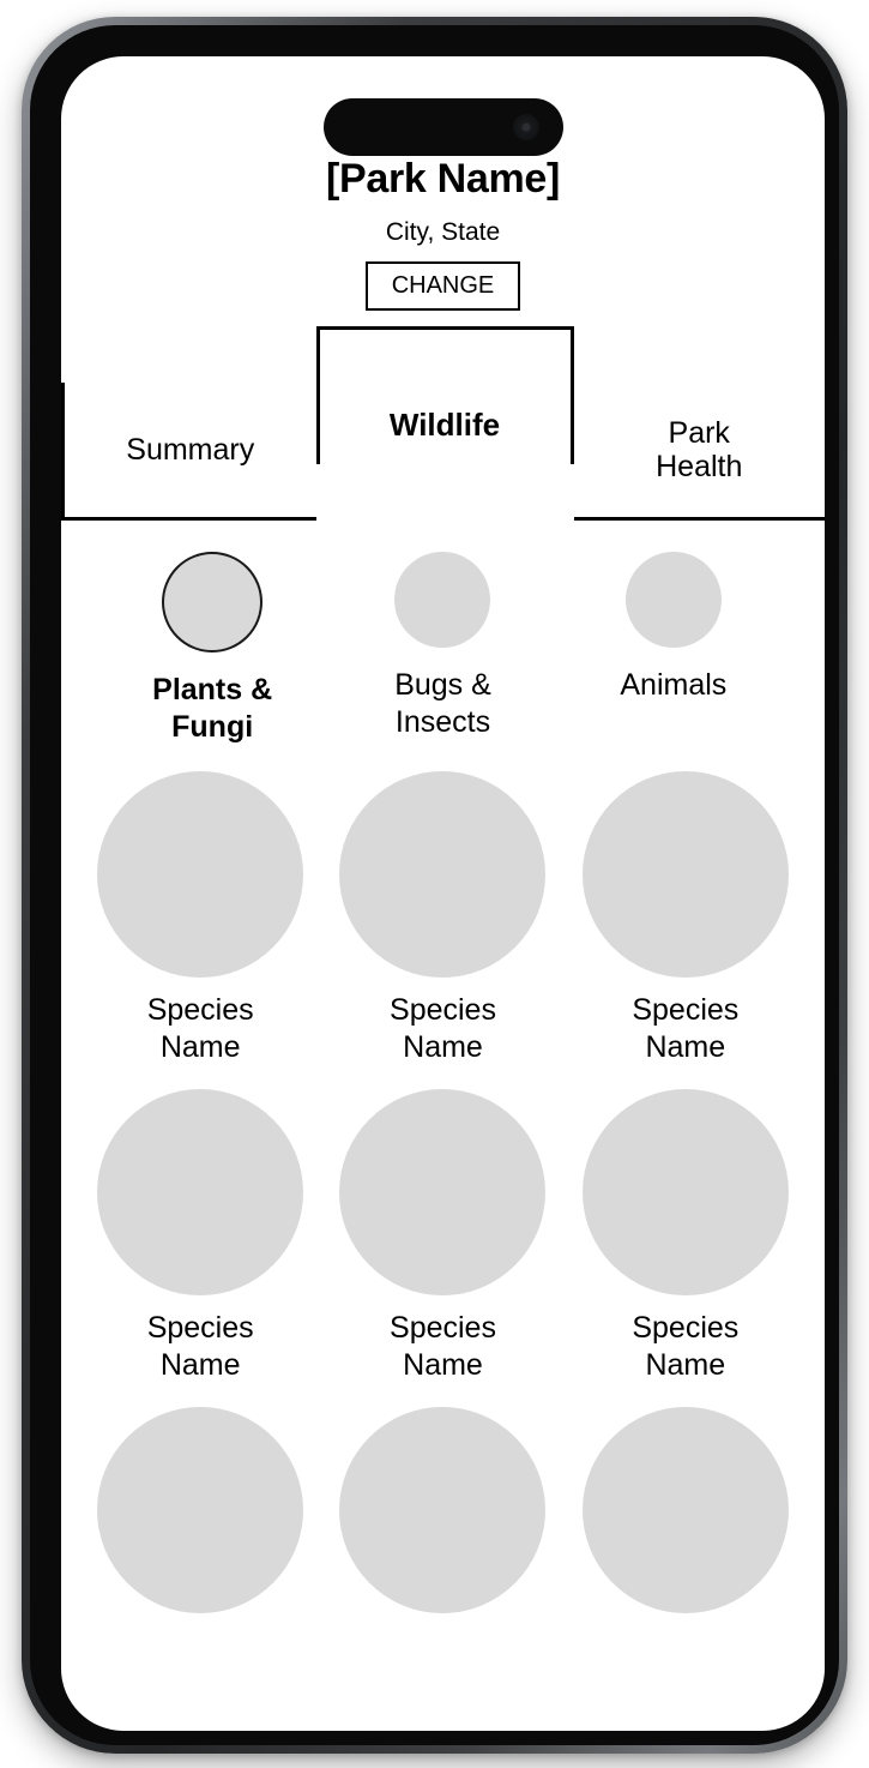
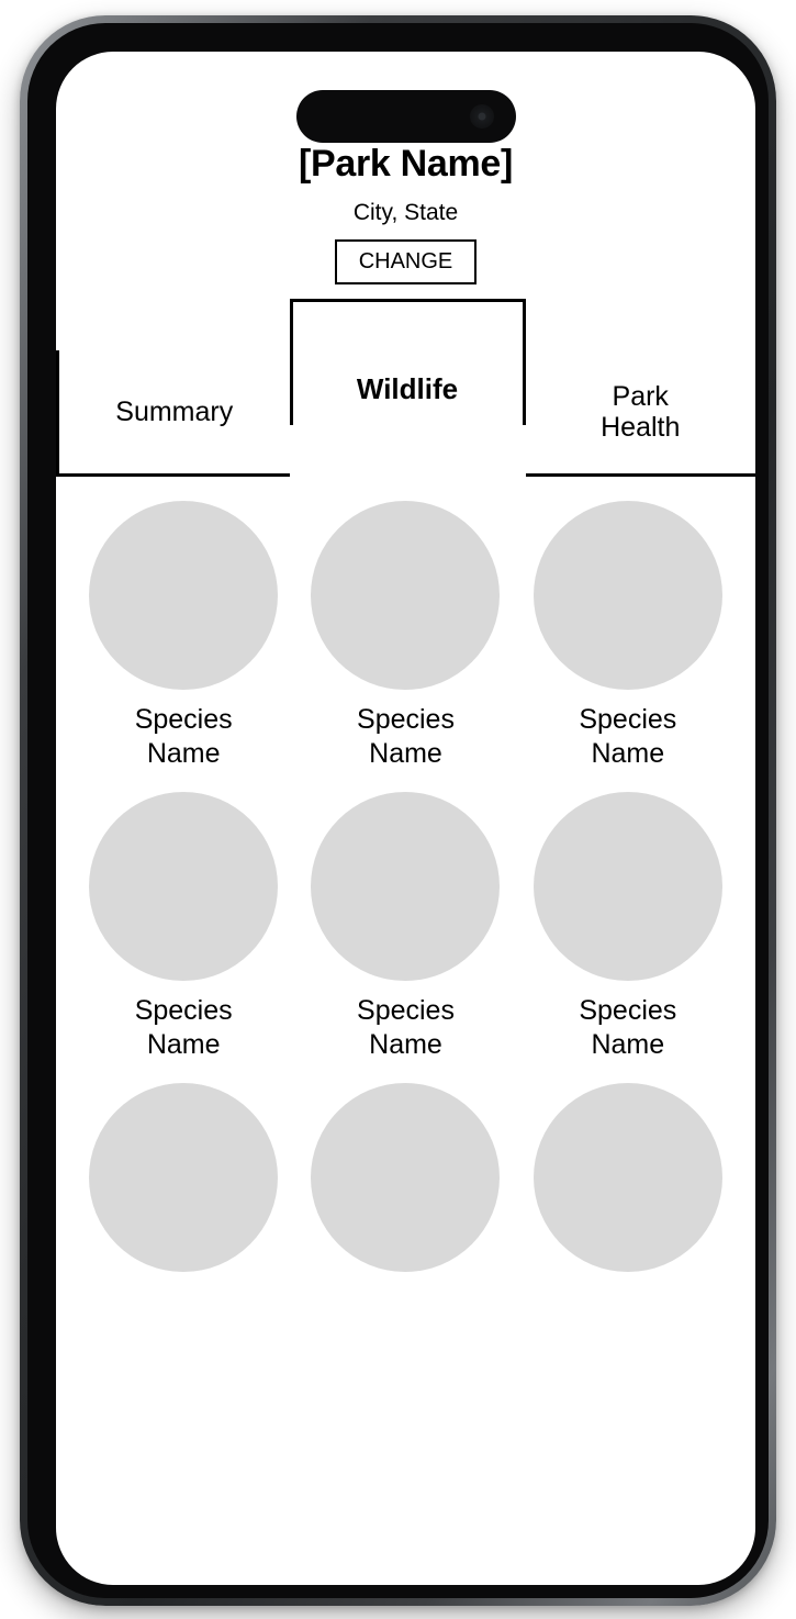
  [Park Name]
  City, State
  CHANGE
  Summary
  Wildlife
  Park
  Health
- Plants &
- Fungi
- Bugs &
- Insects
- Animals
  Species
  Name
  Species
  Name
  Species
  Name
  Species
  Name
  Species
  Name
  Species
  Name
